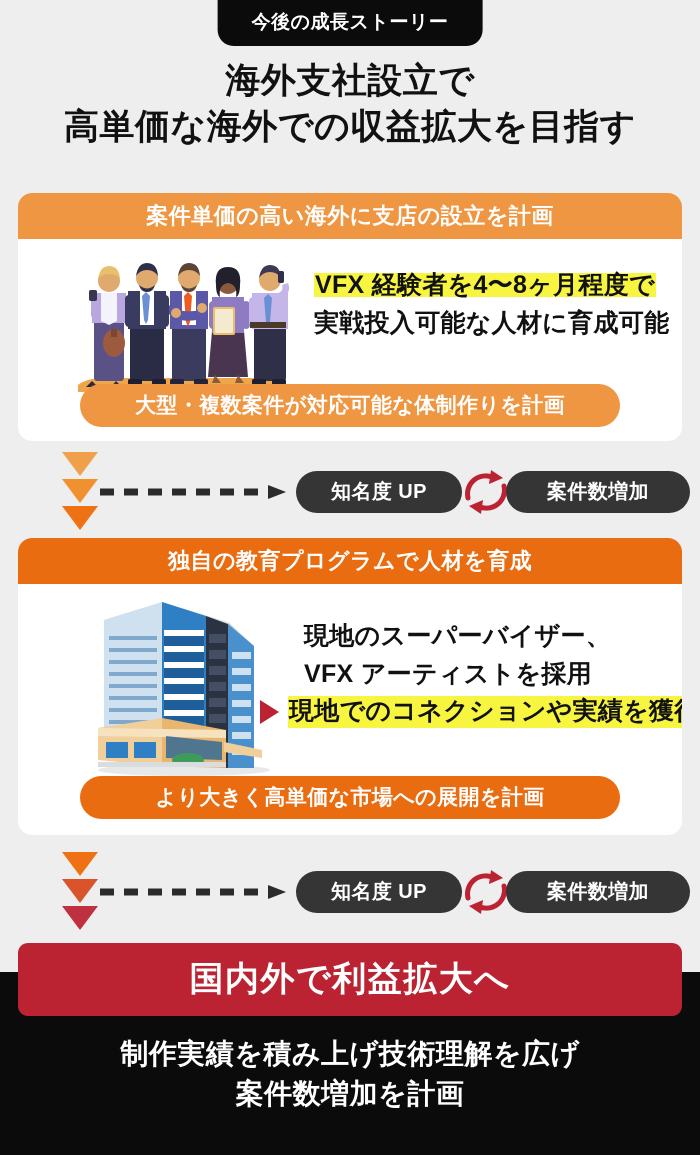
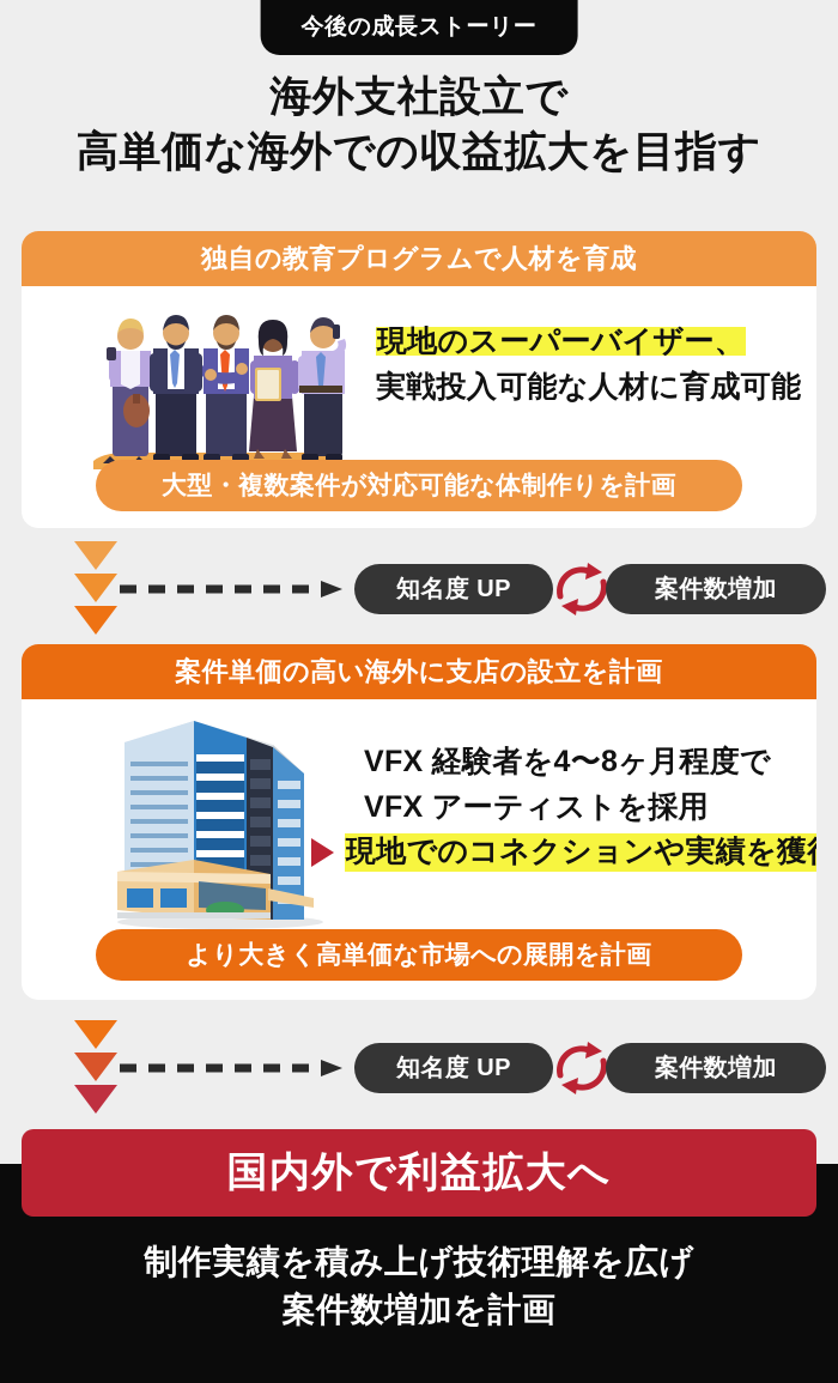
  今後の成長ストーリー
  海外支社設立で
  高単価な海外での収益拡大を目指す
- 案件単価の高い海外に支店の設立を計画
+ 独自の教育プログラムで人材を育成
- VFX 経験者を4〜8ヶ月程度で
+ 現地のスーパーバイザー、
  実戦投入可能な人材に育成可能
  大型・複数案件が対応可能な体制作りを計画
  知名度 UP
  案件数増加
- 独自の教育プログラムで人材を育成
+ 案件単価の高い海外に支店の設立を計画
- 現地のスーパーバイザー、
+ VFX 経験者を4〜8ヶ月程度で
  VFX アーティストを採用
  現地でのコネクションや実績を獲
  より大きく高単価な市場への展開を計画
  知名度 UP
  案件数増加
  国内外で利益拡大へ
  制作実績を積み上げ技術理解を広げ
  案件数増加を計画
